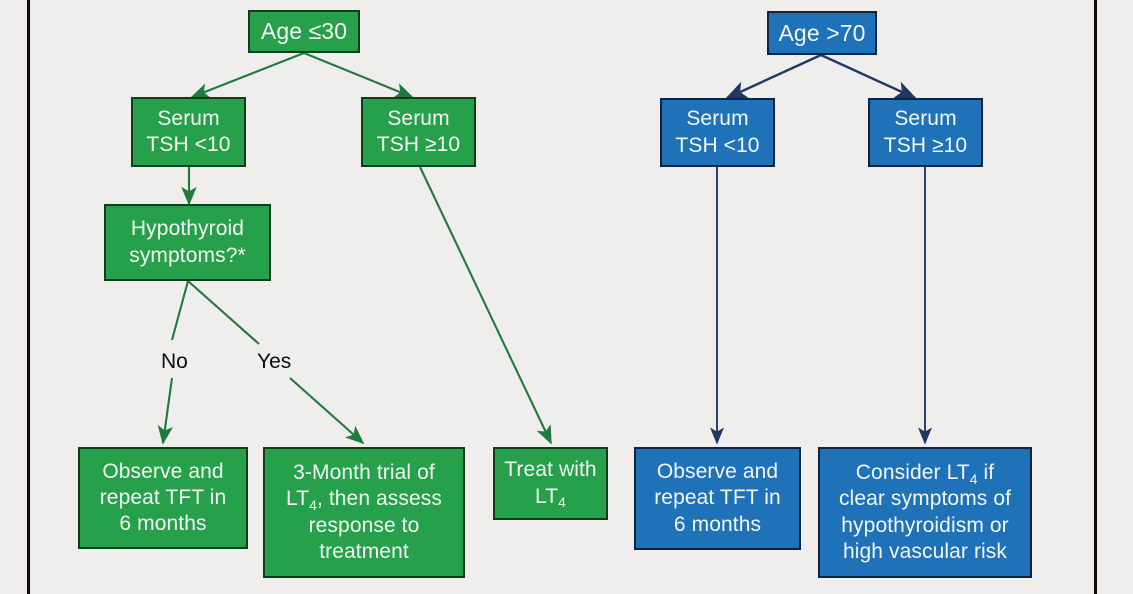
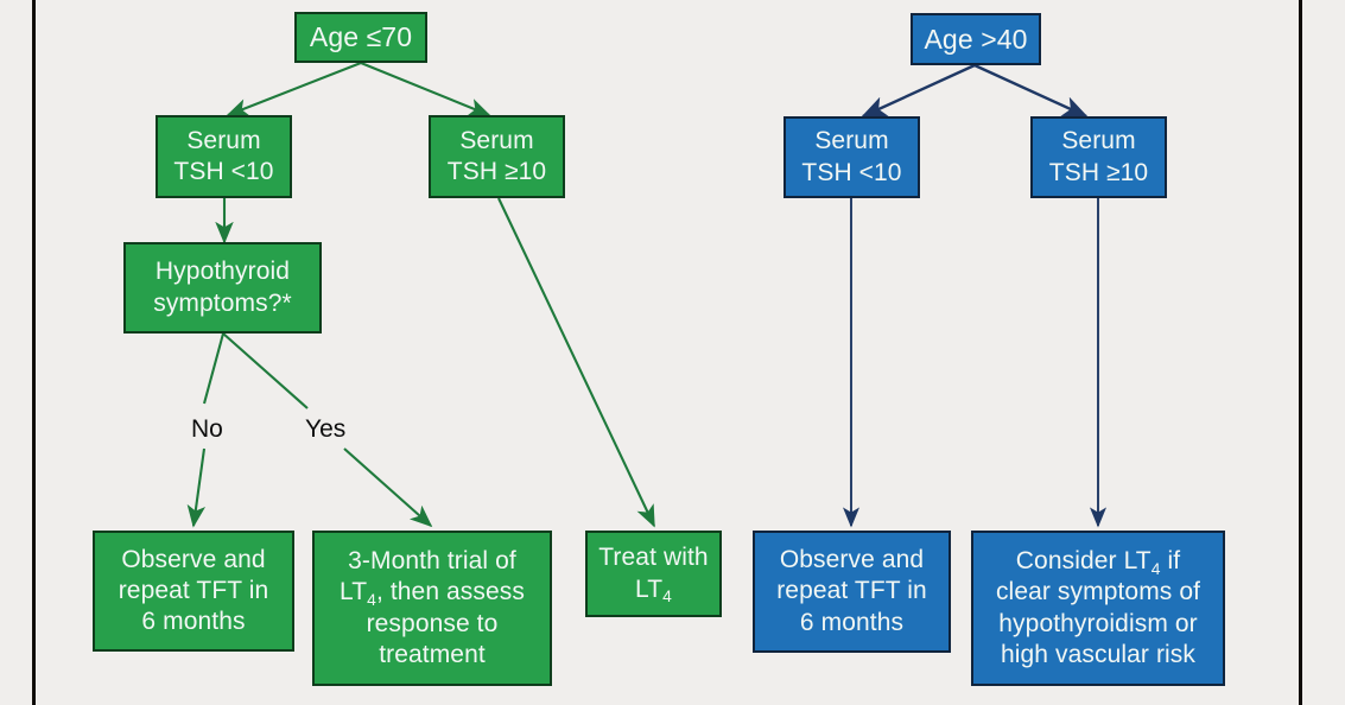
- Age ≤30
+ Age ≤70
  Serum
  TSH <10
  Serum
  TSH ≥10
  Hypothyroid
  symptoms?*
  Observe and
  repeat TFT in
  6 months
  3-Month trial of
  LT4, then assess
  response to
  treatment
  Treat with
  LT4
- Age >70
+ Age >40
  Serum
  TSH <10
  Serum
  TSH ≥10
  Observe and
  repeat TFT in
  6 months
  Consider LT4 if
  clear symptoms of
  hypothyroidism or
  high vascular risk
  No
  Yes
